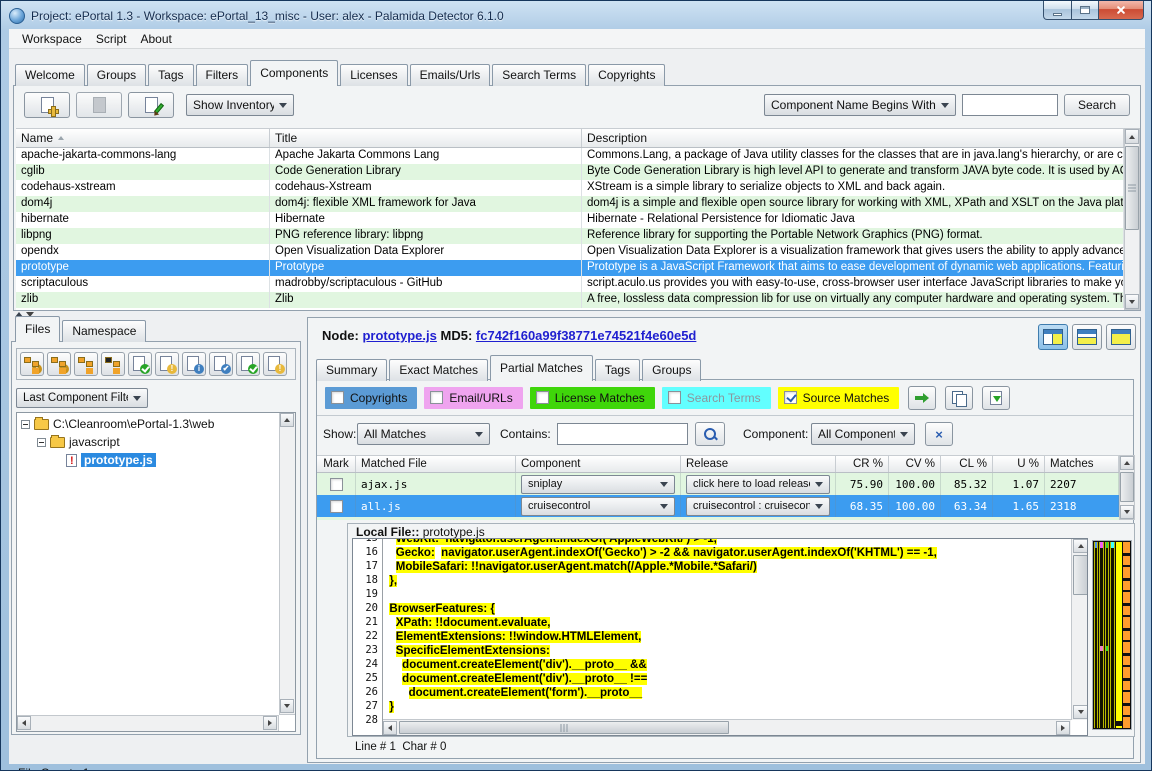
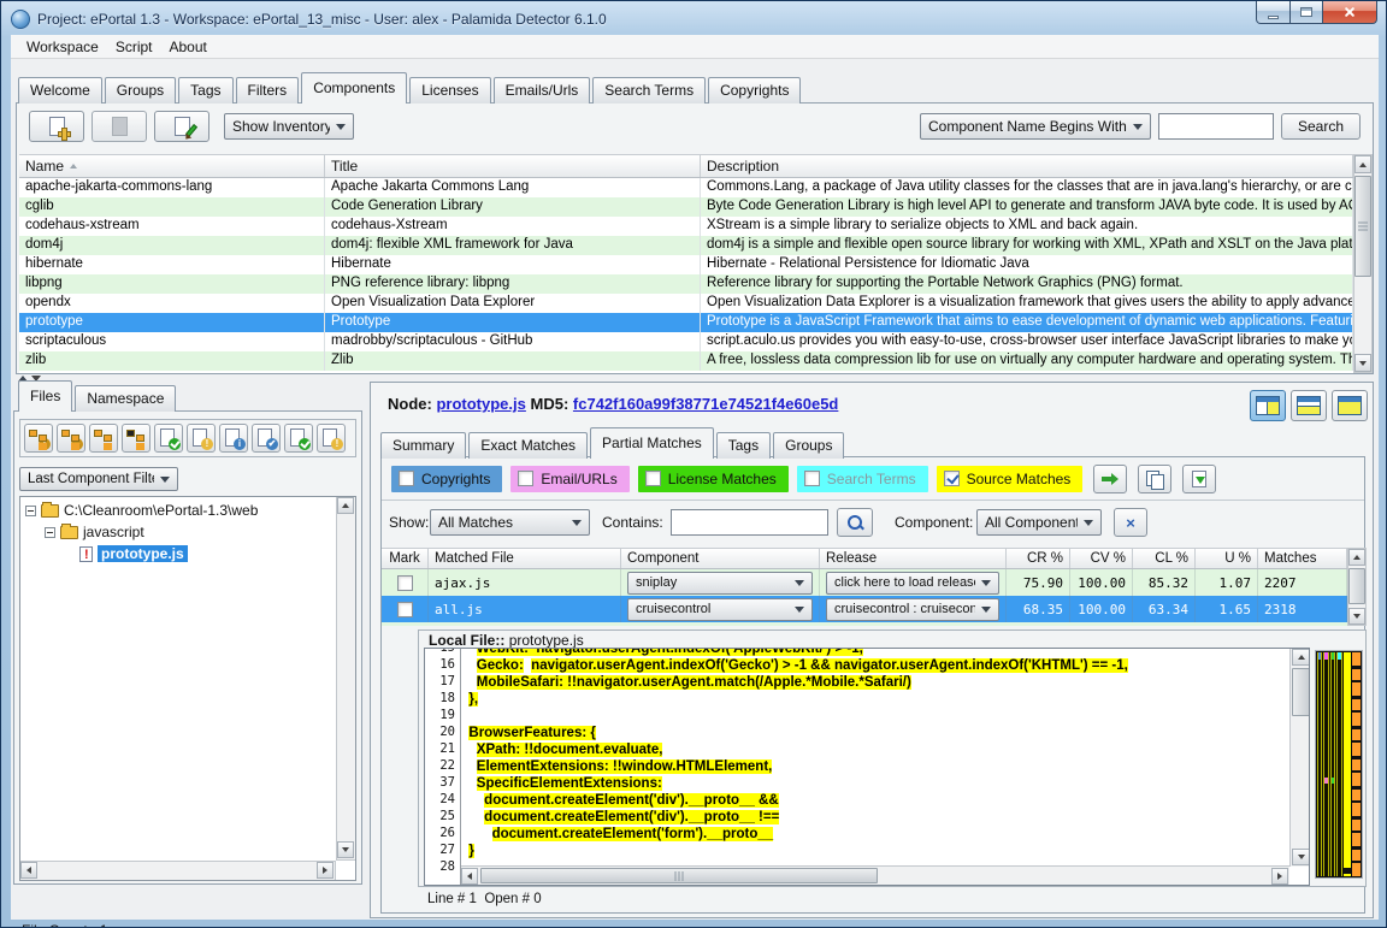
  Project: ePortal 1.3 - Workspace: ePortal_13_misc - User: alex - Palamida Detector 6.1.0
  Workspace
  Script
  About
  Welcome
  Groups
  Tags
  Filters
  Components
  Licenses
  Emails/Urls
  Search Terms
  Copyrights
  Show Inventory
  Component Name Begins With
  Search
  Name
  Title
  Description
  apache-jakarta-commons-lang
  Apache Jakarta Commons Lang
  Commons.Lang, a package of Java utility classes for the classes that are in java.lang's hierarchy, or are c
  cglib
  Code Generation Library
  Byte Code Generation Library is high level API to generate and transform JAVA byte code. It is used by A
  codehaus-xstream
  codehaus-Xstream
  XStream is a simple library to serialize objects to XML and back again.
  dom4j
  dom4j: flexible XML framework for Java
  dom4j is a simple and flexible open source library for working with XML, XPath and XSLT on the Java plat
  hibernate
  Hibernate
  Hibernate - Relational Persistence for Idiomatic Java
  libpng
  PNG reference library: libpng
  Reference library for supporting the Portable Network Graphics (PNG) format.
  opendx
  Open Visualization Data Explorer
  Open Visualization Data Explorer is a visualization framework that gives users the ability to apply advance
  prototype
  Prototype
  Prototype is a JavaScript Framework that aims to ease development of dynamic web applications. Featuri
  scriptaculous
  madrobby/scriptaculous - GitHub
  script.aculo.us provides you with easy-to-use, cross-browser user interface JavaScript libraries to make y
  zlib
  Zlib
  A free, lossless data compression lib for use on virtually any computer hardware and operating system. T
  Files
  Namespace
  +
  −
  !
  i
  ✔
  !
  Last Component Filt
  C:\Cleanroom\ePortal-1.3\web
  javascript
  prototype.js
  Node: prototype.js MD5: fc742f160a99f38771e74521f4e60e5d
  Summary
  Exact Matches
  Partial Matches
  Tags
  Groups
  Copyrights
  Email/URLs
  License Matches
  Search Terms
  Source Matches
  Show:
  All Matches
  Contains:
  Component:
  All Componen
  ×
  Mark
  Matched File
  Component
  Release
  CR %
  CV %
  CL %
  U %
  Matches
  ajax.js
  sniplay
  click here to load releas
  75.90
  100.00
  85.32
  1.07
  2207
  all.js
  cruisecontrol
  cruisecontrol : cruisecon
  68.35
  100.00
  63.34
  1.65
  2318
  Local File:: prototype.js
  16
  17
  18
  19
  20
  21
  22
- 23
+ 37
  24
  25
  26
  27
  28
  WebKit: navigator.userAgent.indexOf('AppleWebKit/') > -1,
- Gecko: navigator.userAgent.indexOf('Gecko') > -2 && navigator.userAgent.indexOf('KHTML') == -1,
+ Gecko: navigator.userAgent.indexOf('Gecko') > -1 && navigator.userAgent.indexOf('KHTML') == -1,
  MobileSafari: !!navigator.userAgent.match(/Apple.*Mobile.*Safari/)
  },
  BrowserFeatures: {
  XPath: !!document.evaluate,
  ElementExtensions: !!window.HTMLElement,
  SpecificElementExtensions:
  document.createElement('div').__proto__ &&
  document.createElement('div').__proto__ !==
  document.createElement('form').__proto__
  }
- Line # 1 Char # 0
+ Line # 1 Open # 0
